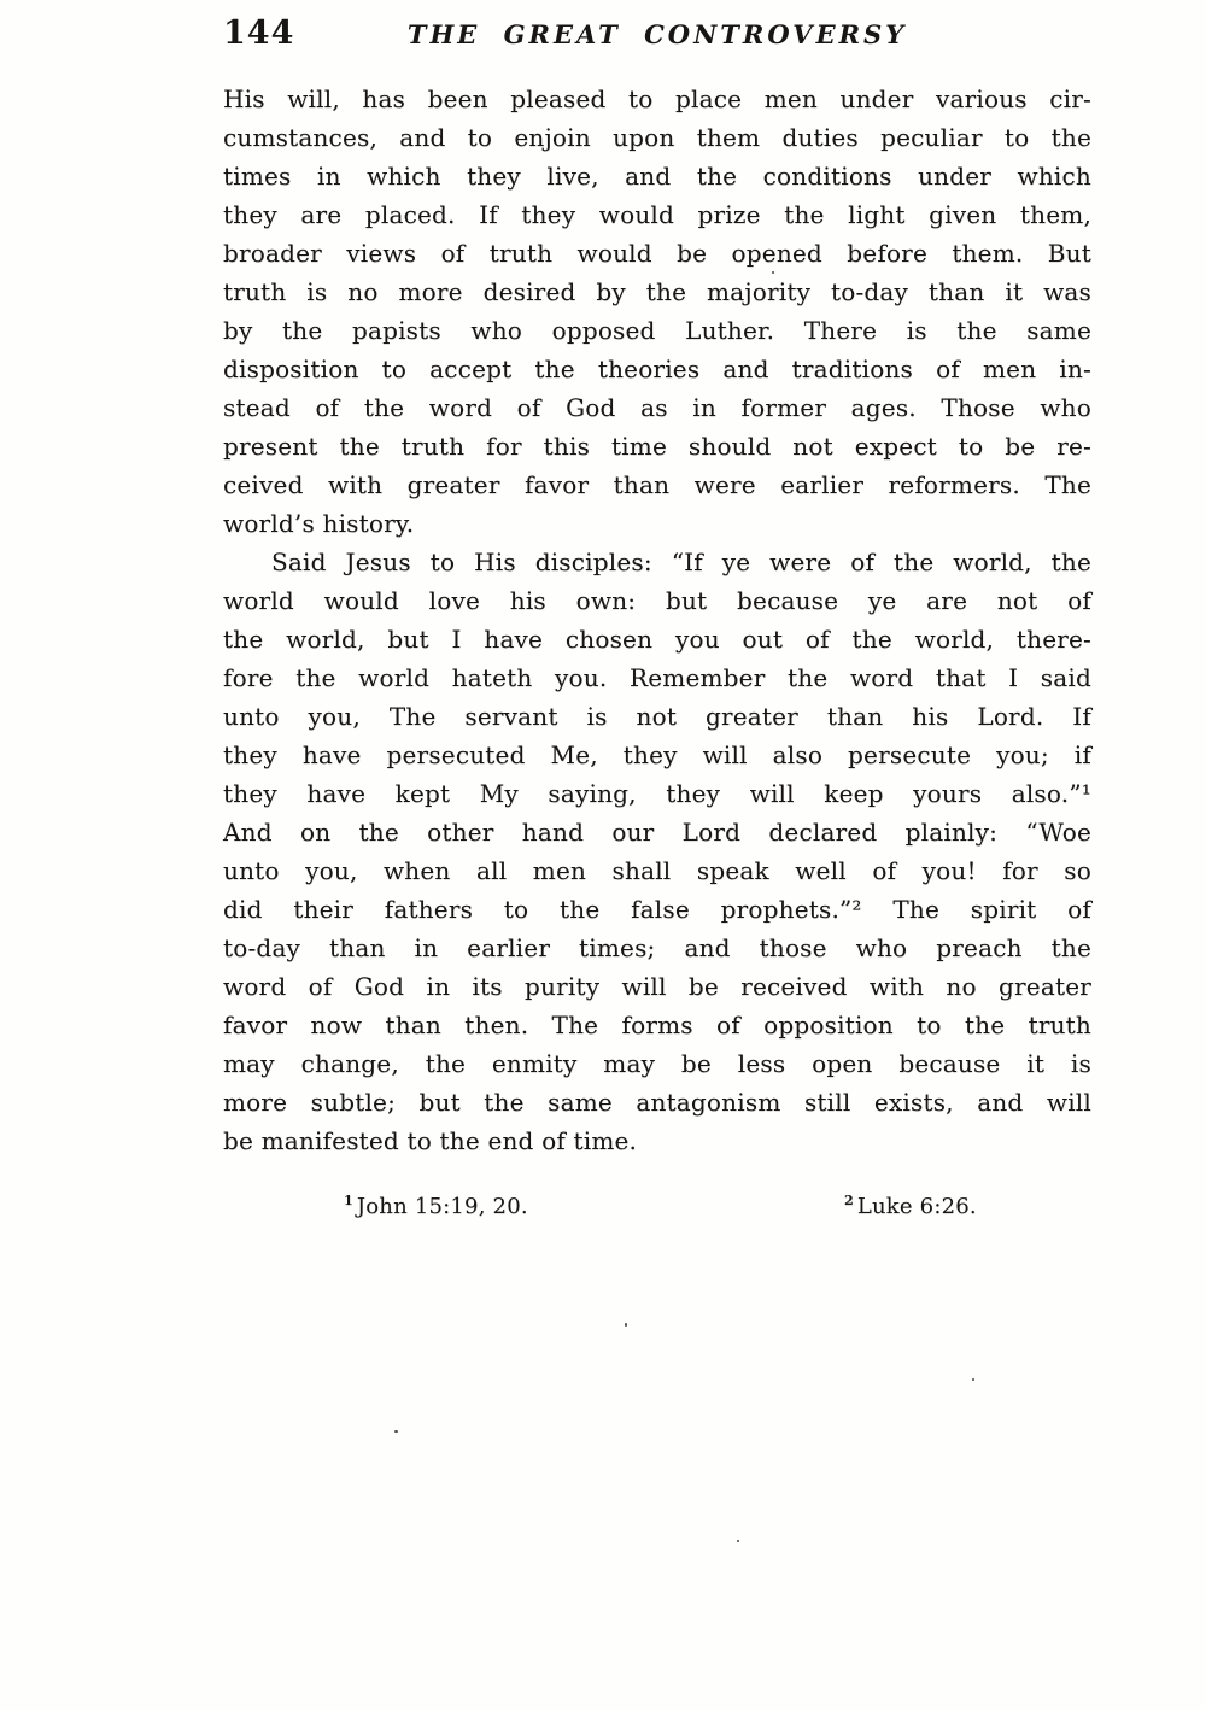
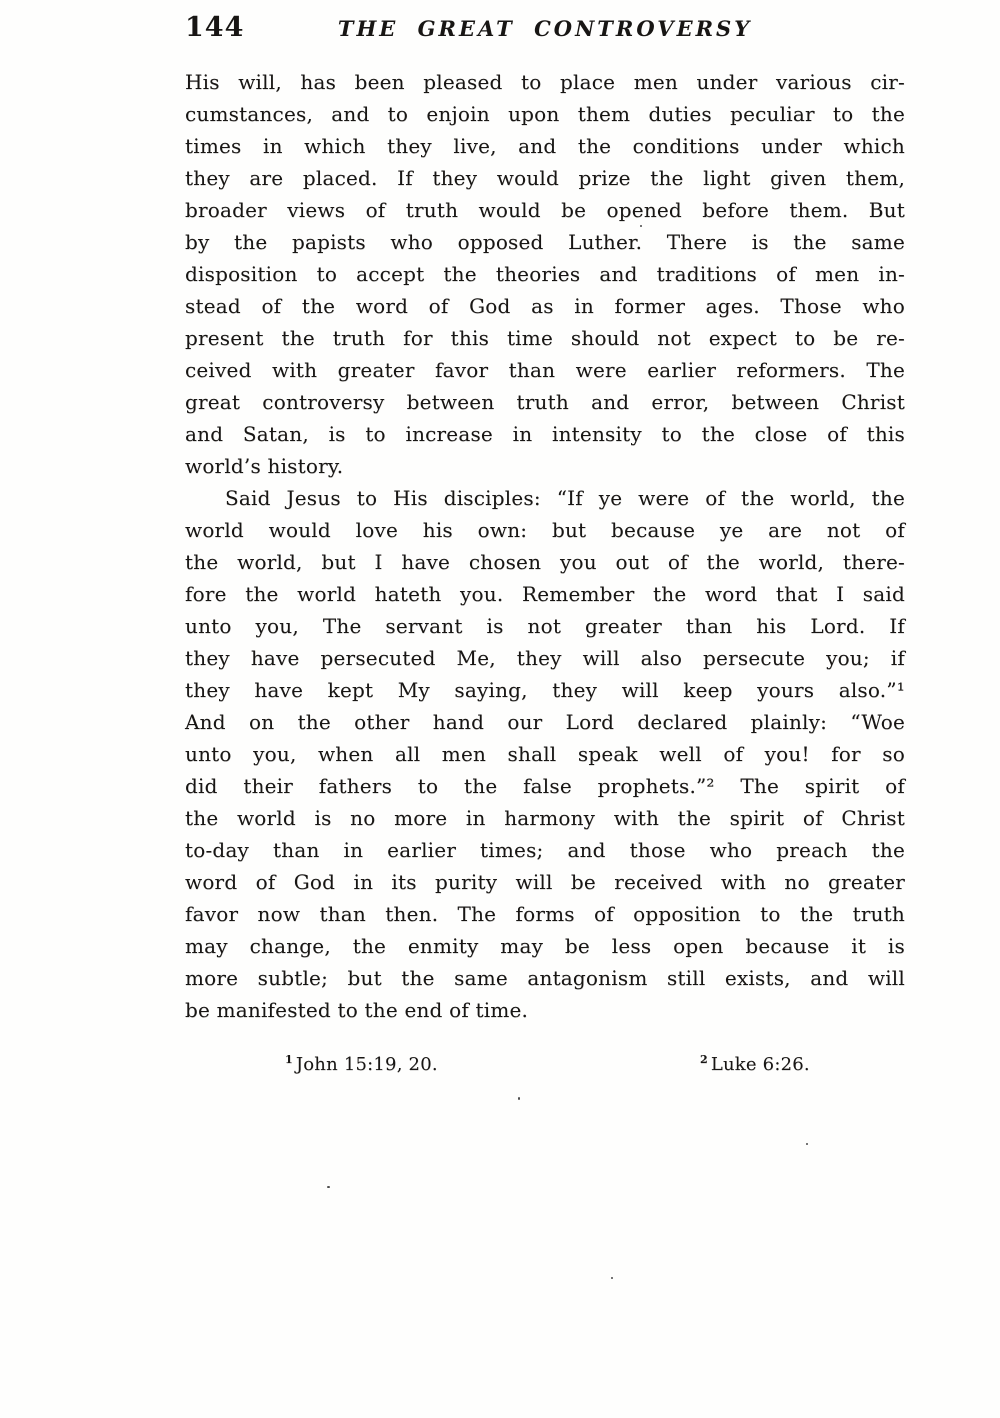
  144
  THE GREAT CONTROVERSY
  His will, has been pleased to place men under various cir-
  cumstances, and to enjoin upon them duties peculiar to the
  times in which they live, and the conditions under which
  they are placed. If they would prize the light given them,
  broader views of truth would be opened before them. But
- truth is no more desired by the majority to-day than it was
  by the papists who opposed Luther. There is the same
  disposition to accept the theories and traditions of men in-
  stead of the word of God as in former ages. Those who
  present the truth for this time should not expect to be re-
  ceived with greater favor than were earlier reformers. The
+ great controversy between truth and error, between Christ
+ and Satan, is to increase in intensity to the close of this
  world’s history.
  Said Jesus to His disciples: “If ye were of the world, the
  world would love his own: but because ye are not of
  the world, but I have chosen you out of the world, there-
  fore the world hateth you. Remember the word that I said
  unto you, The servant is not greater than his Lord. If
  they have persecuted Me, they will also persecute you; if
  they have kept My saying, they will keep yours also.”¹
  And on the other hand our Lord declared plainly: “Woe
  unto you, when all men shall speak well of you! for so
  did their fathers to the false prophets.”² The spirit of
+ the world is no more in harmony with the spirit of Christ
  to-day than in earlier times; and those who preach the
  word of God in its purity will be received with no greater
  favor now than then. The forms of opposition to the truth
  may change, the enmity may be less open because it is
  more subtle; but the same antagonism still exists, and will
  be manifested to the end of time.
  1 John 15:19, 20.
  2 Luke 6:26.
